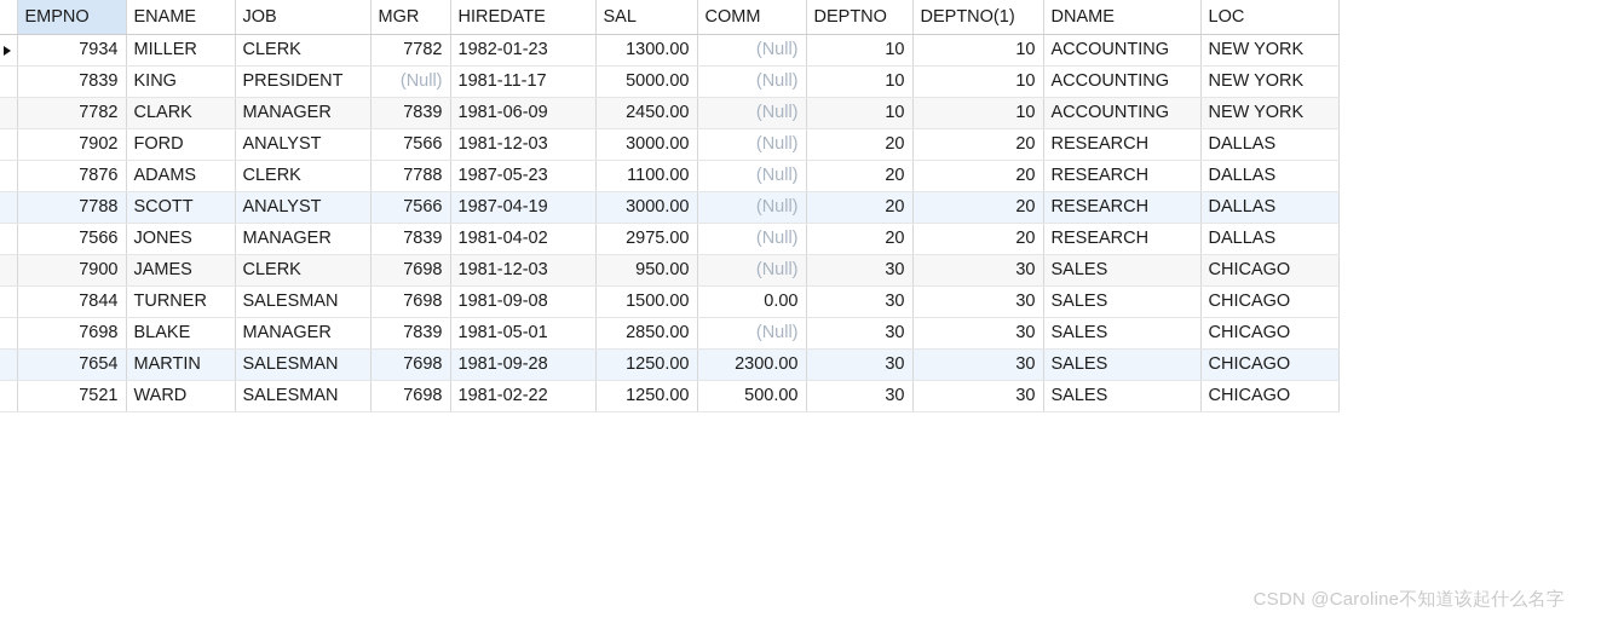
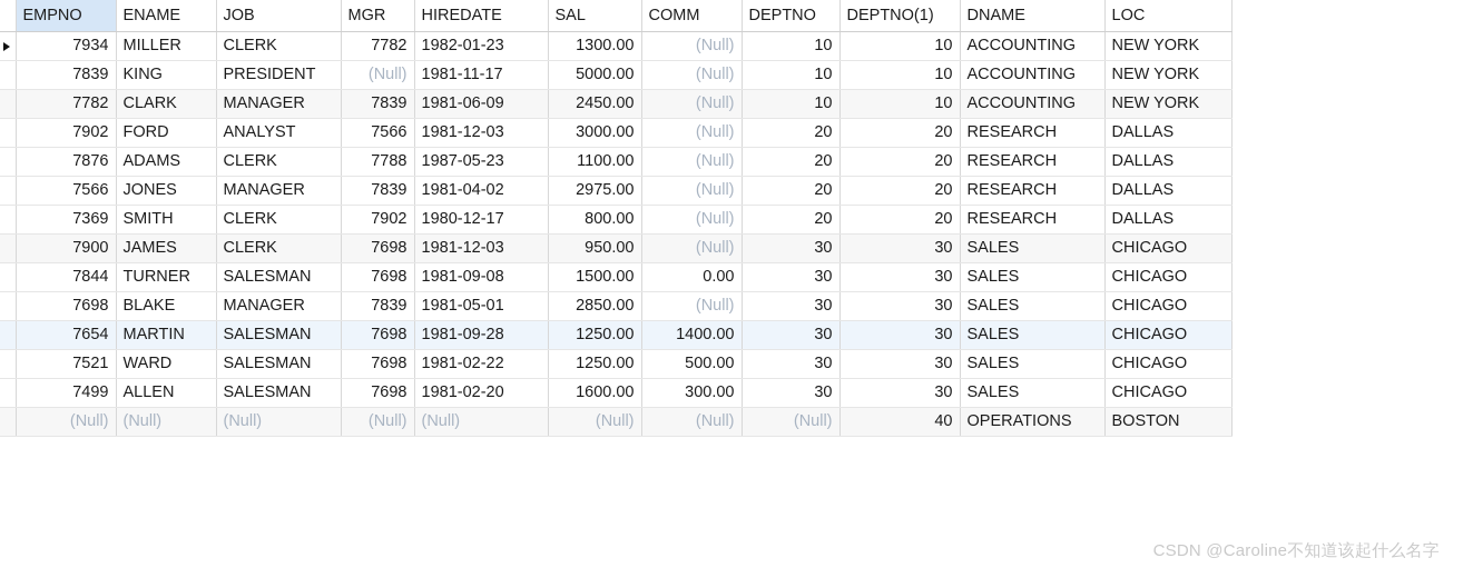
  	EMPNO	ENAME	JOB	MGR	HIREDATE	SAL	COMM	DEPTNO	DEPTNO(1)	DNAME	LOC
  	7934	MILLER	CLERK	7782	1982-01-23	1300.00	(Null)	10	10	ACCOUNTING	NEW YORK
  	7839	KING	PRESIDENT	(Null)	1981-11-17	5000.00	(Null)	10	10	ACCOUNTING	NEW YORK
  	7782	CLARK	MANAGER	7839	1981-06-09	2450.00	(Null)	10	10	ACCOUNTING	NEW YORK
  	7902	FORD	ANALYST	7566	1981-12-03	3000.00	(Null)	20	20	RESEARCH	DALLAS
  	7876	ADAMS	CLERK	7788	1987-05-23	1100.00	(Null)	20	20	RESEARCH	DALLAS
- 	7788	SCOTT	ANALYST	7566	1987-04-19	3000.00	(Null)	20	20	RESEARCH	DALLAS
  	7566	JONES	MANAGER	7839	1981-04-02	2975.00	(Null)	20	20	RESEARCH	DALLAS
+ 	7369	SMITH	CLERK	7902	1980-12-17	800.00	(Null)	20	20	RESEARCH	DALLAS
  	7900	JAMES	CLERK	7698	1981-12-03	950.00	(Null)	30	30	SALES	CHICAGO
  	7844	TURNER	SALESMAN	7698	1981-09-08	1500.00	0.00	30	30	SALES	CHICAGO
  	7698	BLAKE	MANAGER	7839	1981-05-01	2850.00	(Null)	30	30	SALES	CHICAGO
- 	7654	MARTIN	SALESMAN	7698	1981-09-28	1250.00	2300.00	30	30	SALES	CHICAGO
+ 	7654	MARTIN	SALESMAN	7698	1981-09-28	1250.00	1400.00	30	30	SALES	CHICAGO
  	7521	WARD	SALESMAN	7698	1981-02-22	1250.00	500.00	30	30	SALES	CHICAGO
+ 	7499	ALLEN	SALESMAN	7698	1981-02-20	1600.00	300.00	30	30	SALES	CHICAGO
+ 	(Null)	(Null)	(Null)	(Null)	(Null)	(Null)	(Null)	(Null)	40	OPERATIONS	BOSTON
  CSDN @Caroline不知道该起什么名字
